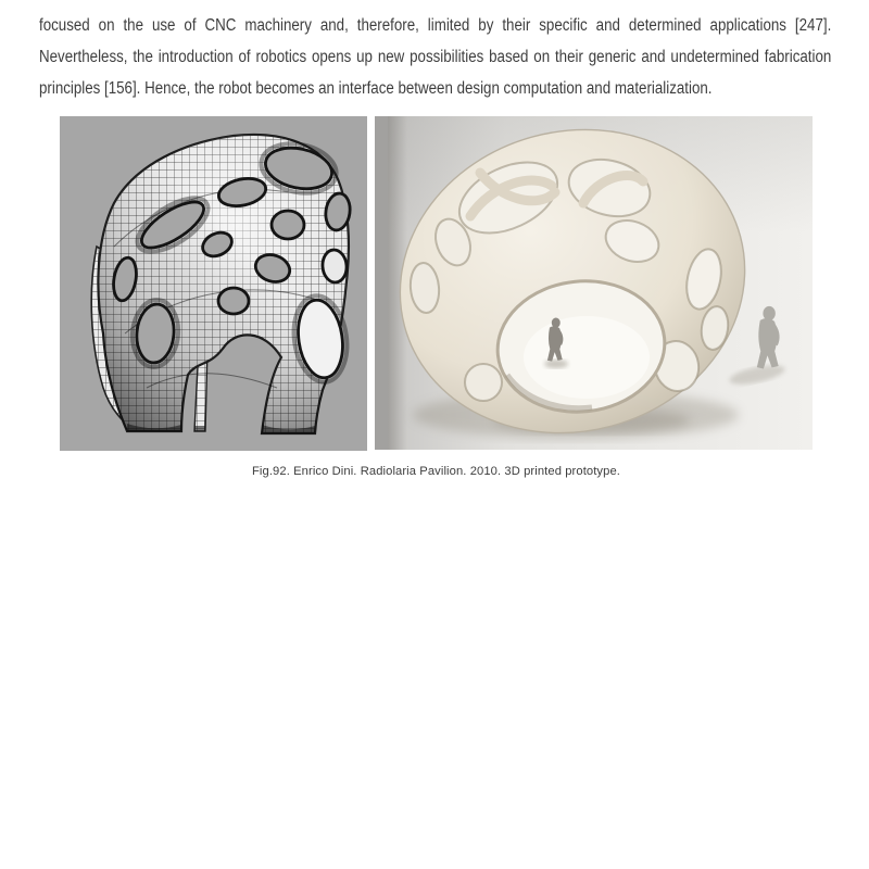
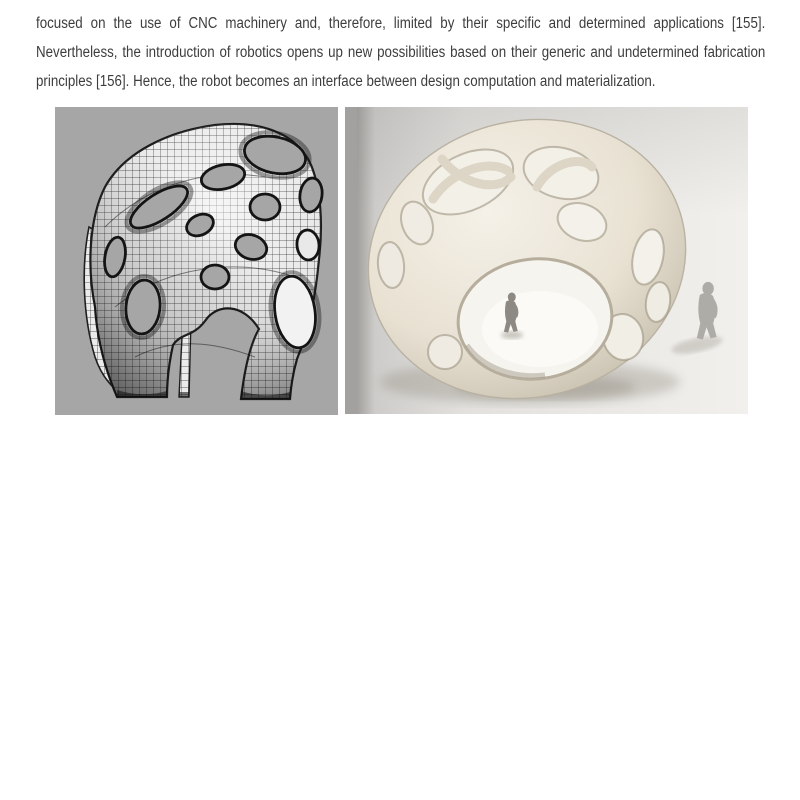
- focused on the use of CNC machinery and, therefore, limited by their specific and determined applications [247]. Nevertheless, the introduction of robotics opens up new possibilities based on their generic and undetermined fabrication principles [156]. Hence, the robot becomes an interface between design computation and materialization.
+ focused on the use of CNC machinery and, therefore, limited by their specific and determined applications [155]. Nevertheless, the introduction of robotics opens up new possibilities based on their generic and undetermined fabrication principles [156]. Hence, the robot becomes an interface between design computation and materialization.
- Fig.92. Enrico Dini. Radiolaria Pavilion. 2010. 3D printed prototype.
